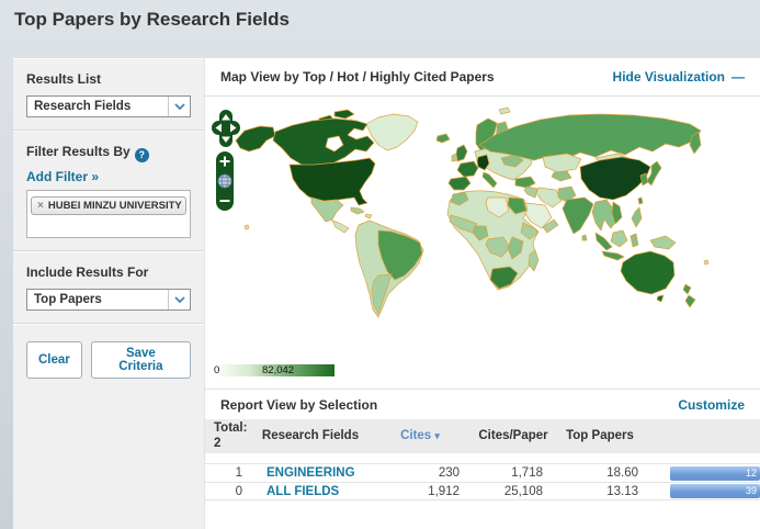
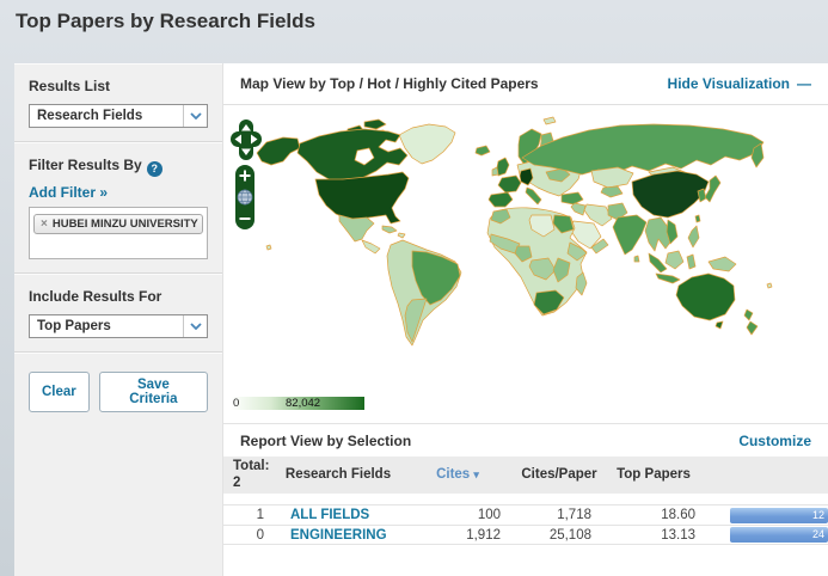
  Top Papers by Research Fields
  Results List
  Research Fields
  Filter Results By ?
  Add Filter »
  ×
  HUBEI MINZU UNIVERSITY
  Include Results For
  Top Papers
  Clear
  Save Criteria
  Map View by Top / Hot / Highly Cited Papers
  Hide Visualization —
  0
  82,042
  Report View by Selection
  Customize
  Total: 2
  Research Fields
  Cites ▾
  Cites/Paper
  Top Papers
  1
- ENGINEERING
+ ALL FIELDS
- 230
+ 100
  1,718
  18.60
  12
  0
- ALL FIELDS
+ ENGINEERING
  1,912
  25,108
  13.13
- 39
+ 24
